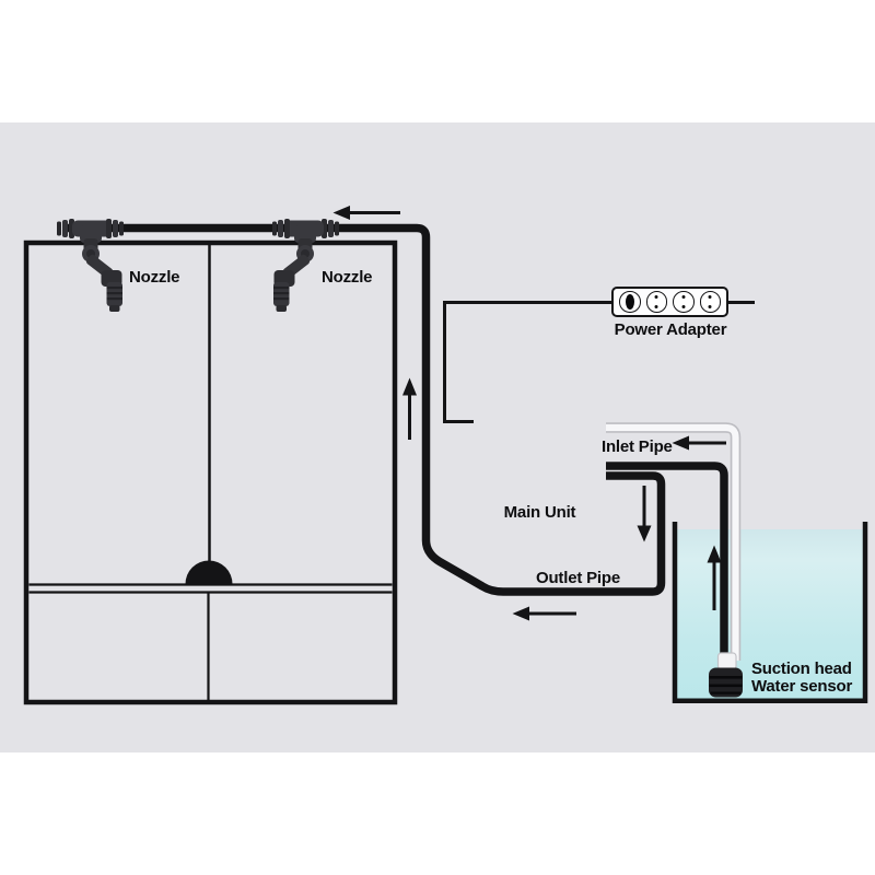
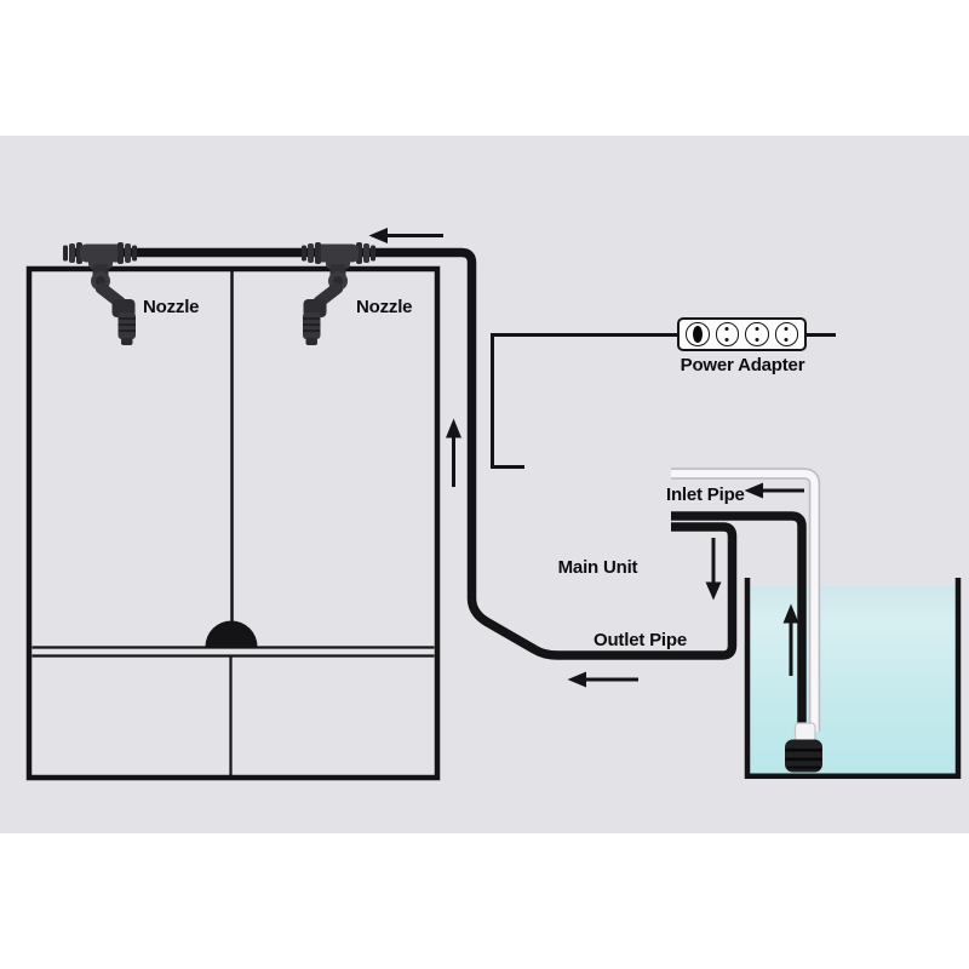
  Nozzle
  Nozzle
  Power Adapter
  Main Unit
  Inlet Pipe
  Outlet Pipe
- Suction head
- Water sensor
